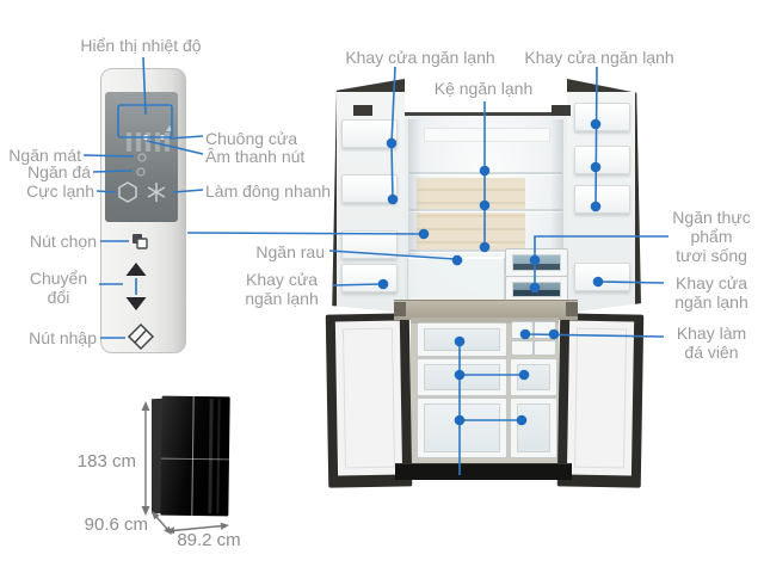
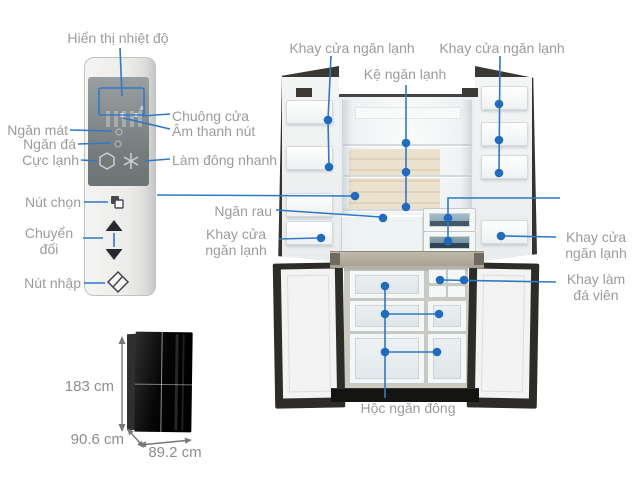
  Hiển thị nhiệt độ
  Chuông cửa
  Âm thanh nút
  Ngăn mát
  Ngăn đá
  Cực lạnh
  Làm đông nhanh
  Nút chọn
  Chuyển đổi
  Nút nhập
  Khay cửa ngăn lạnh
  Kệ ngăn lạnh
  Khay cửa ngăn lạnh
  Ngăn rau
  Khay cửa ngăn lạnh
- Ngăn thực
- phẩm
- tươi sống
  Khay cửa ngăn lạnh
  Khay làm đá viên
+ Hộc ngăn đông
  183 cm
  90.6 cm
  89.2 cm
